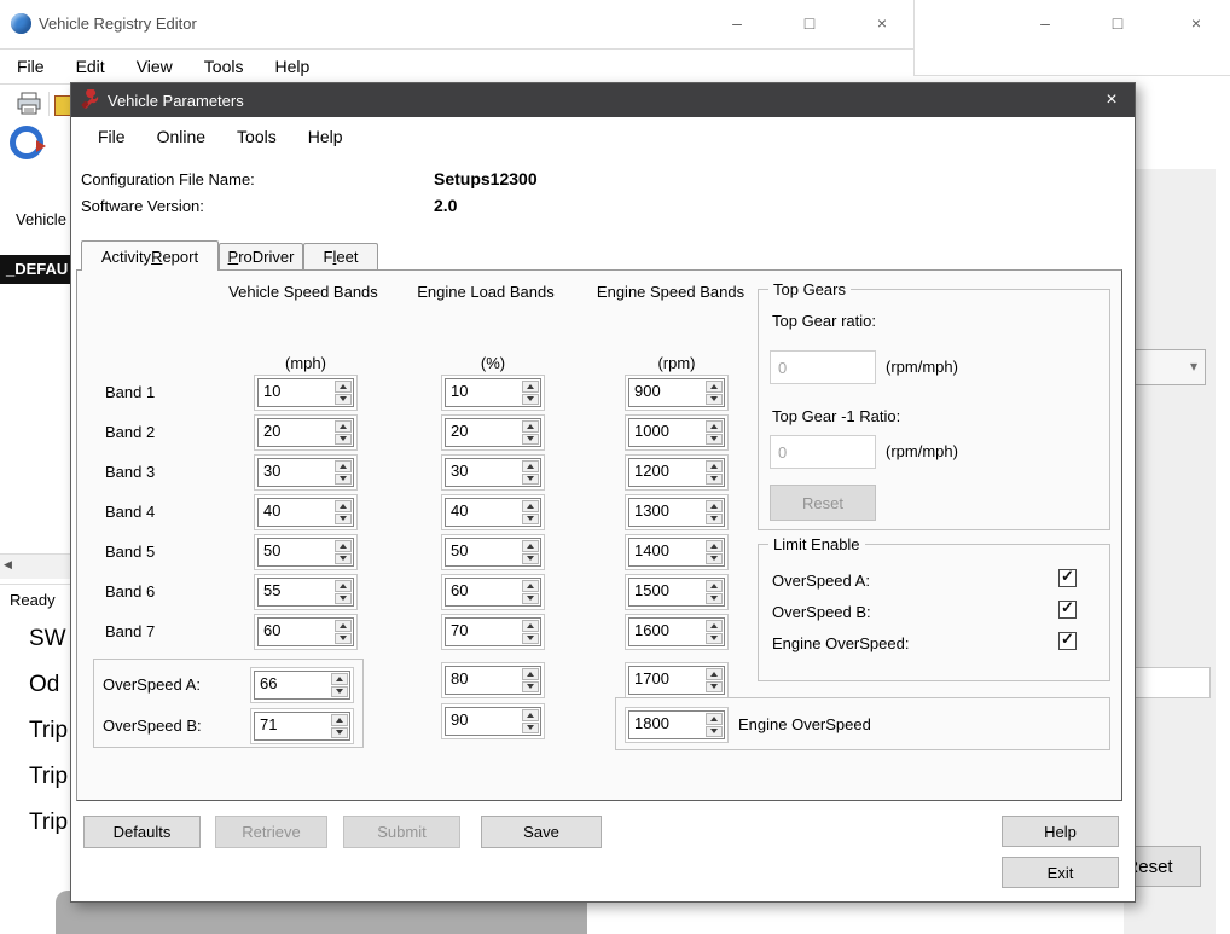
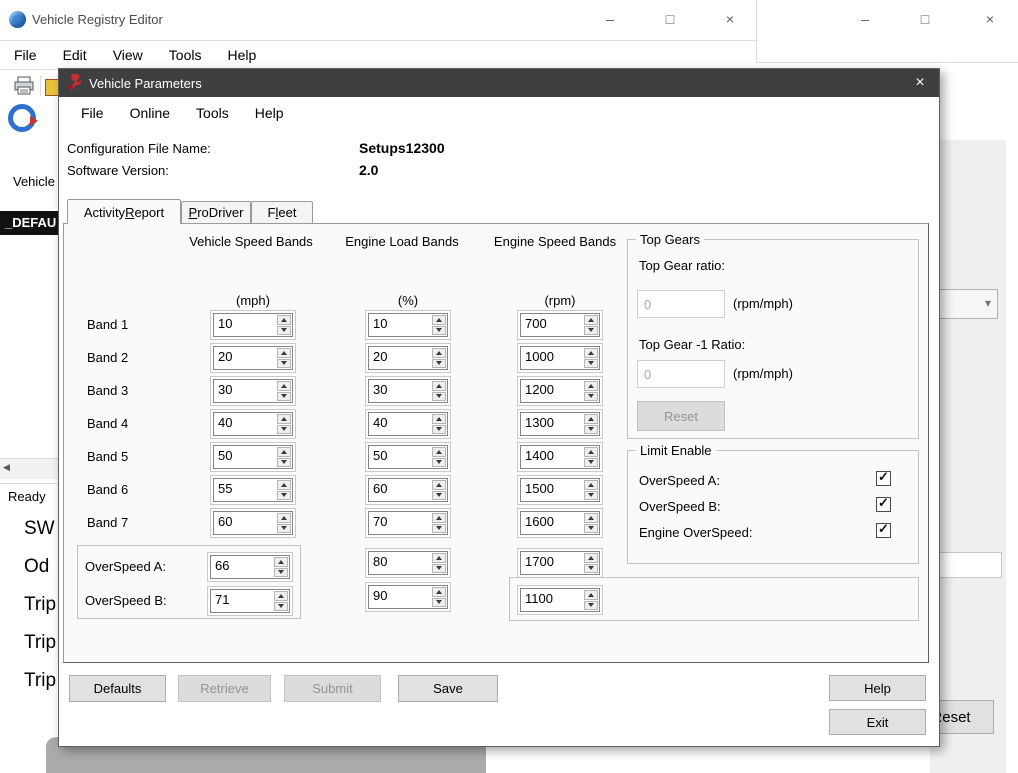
  Vehicle Registry Editor
  –
  □
  ×
  –
  □
  ×
  File
  Edit
  View
  Tools
  Help
  Vehicle
  _DEFAU
  ◀
  Ready
  SW
  Od
  Trip
  Trip
  Trip
  ▾
  eset
  Vehicle Parameters
  ×
  File
  Online
  Tools
  Help
  Configuration File Name:
  Setups12300
  Software Version:
  2.0
  Activity
  R
  eport
  P
  roDriver
  F
  l
  eet
  Vehicle Speed Bands
  Engine Load Bands
  Engine Speed Bands
  (mph)
  (%)
  (rpm)
  Band 1
  10
  10
- 900
+ 700
  Band 2
  20
  20
  1000
  Band 3
  30
  30
  1200
  Band 4
  40
  40
  1300
  Band 5
  50
  50
  1400
  Band 6
  55
  60
  1500
  Band 7
  60
  70
  1600
  OverSpeed A:
  66
  OverSpeed B:
  71
  80
  90
  1700
- 1800
+ 1100
- Engine OverSpeed
  Top Gears
  Top Gear ratio:
  0
  (rpm/mph)
  Top Gear -1 Ratio:
  0
  (rpm/mph)
  Reset
  Limit Enable
  OverSpeed A:
  OverSpeed B:
  Engine OverSpeed:
  Defaults
  Retrieve
  Submit
  Save
  Help
  Exit
